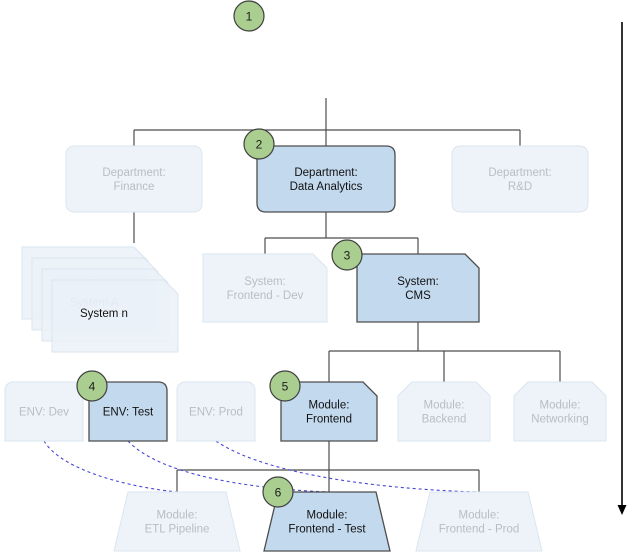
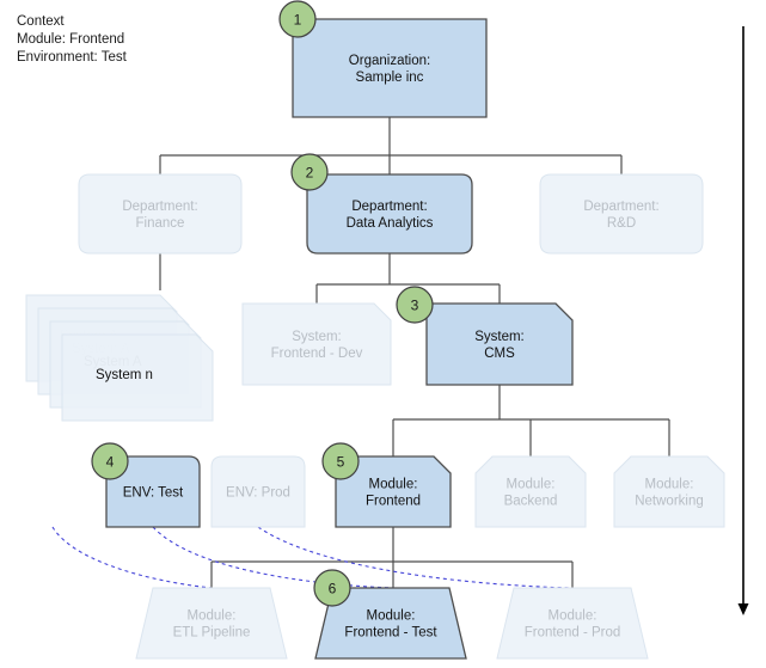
+ Context
+ Module: Frontend
+ Environment: Test
+ Organization:
+ Sample inc
  Department:
  Finance
  Department:
  Data Analytics
  Department:
  R&D
  System A
  System n
  System:
  Frontend - Dev
  System:
  CMS
- ENV: Dev
  ENV: Test
  ENV: Prod
  Module:
  Frontend
  Module:
  Backend
  Module:
  Networking
  Module:
  ETL Pipeline
  Module:
  Frontend - Test
  Module:
  Frontend - Prod
  1
  2
  3
  4
  5
  6
